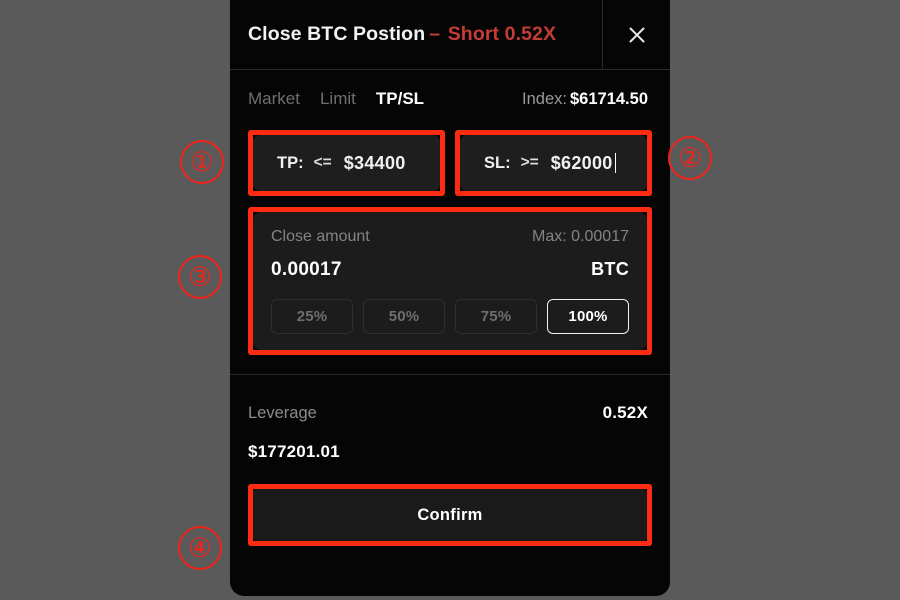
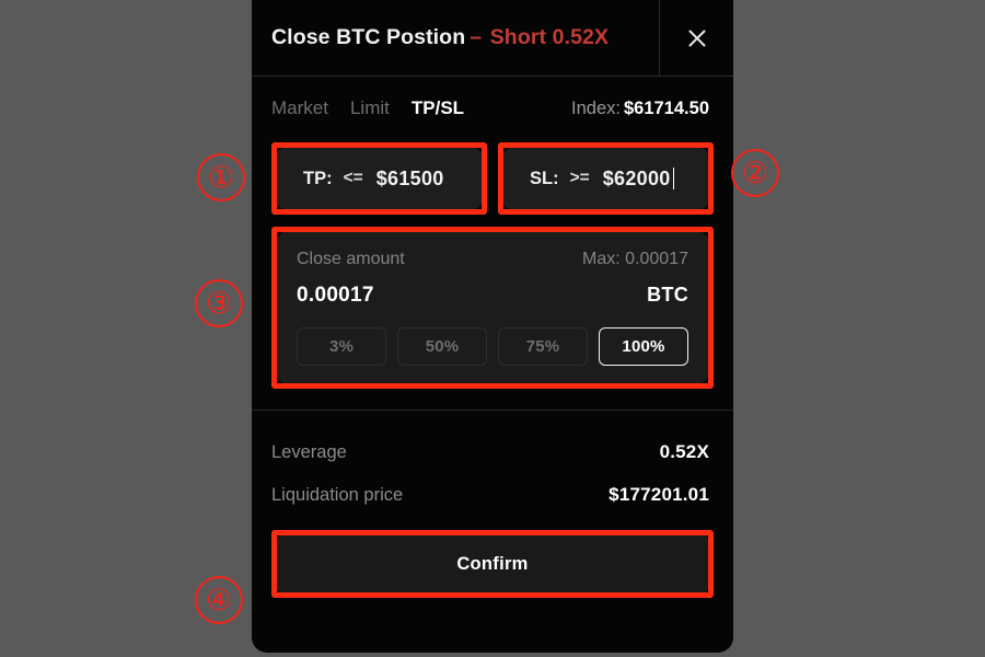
  Close BTC Postion – Short 0.52X
  Market
  Limit
  TP/SL
  Index: $61714.50
  TP:
  <=
- $34400
+ $61500
  SL:
  >=
  $62000
  Close amount
  Max: 0.00017
  0.00017
  BTC
- 25%
+ 3%
  50%
  75%
  100%
  Leverage
  0.52X
+ Liquidation price
  $177201.01
  Confirm
  ①
  ②
  ③
  ④
